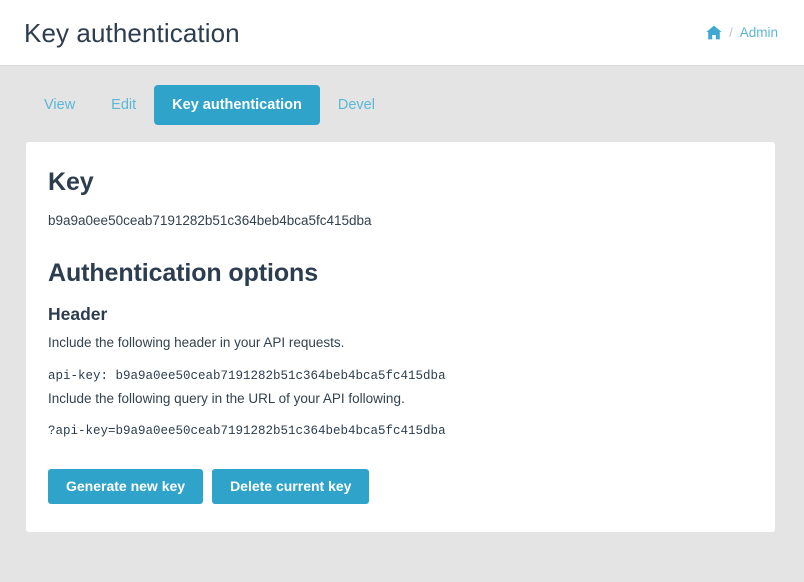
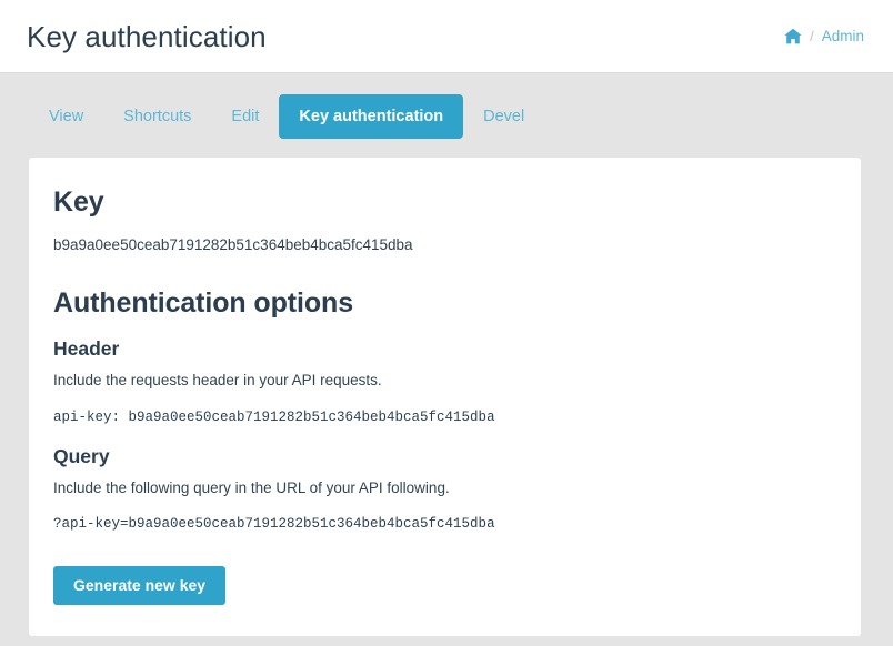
  Key authentication
  /
  Admin
  View
+ Shortcuts
  Edit
  Key authentication
  Devel
  Key
  b9a9a0ee50ceab7191282b51c364beb4bca5fc415dba
  Authentication options
  Header
- Include the following header in your API requests.
+ Include the requests header in your API requests.
  api-key: b9a9a0ee50ceab7191282b51c364beb4bca5fc415dba
+ Query
  Include the following query in the URL of your API following.
  ?api-key=b9a9a0ee50ceab7191282b51c364beb4bca5fc415dba
  Generate new key
- Delete current key
